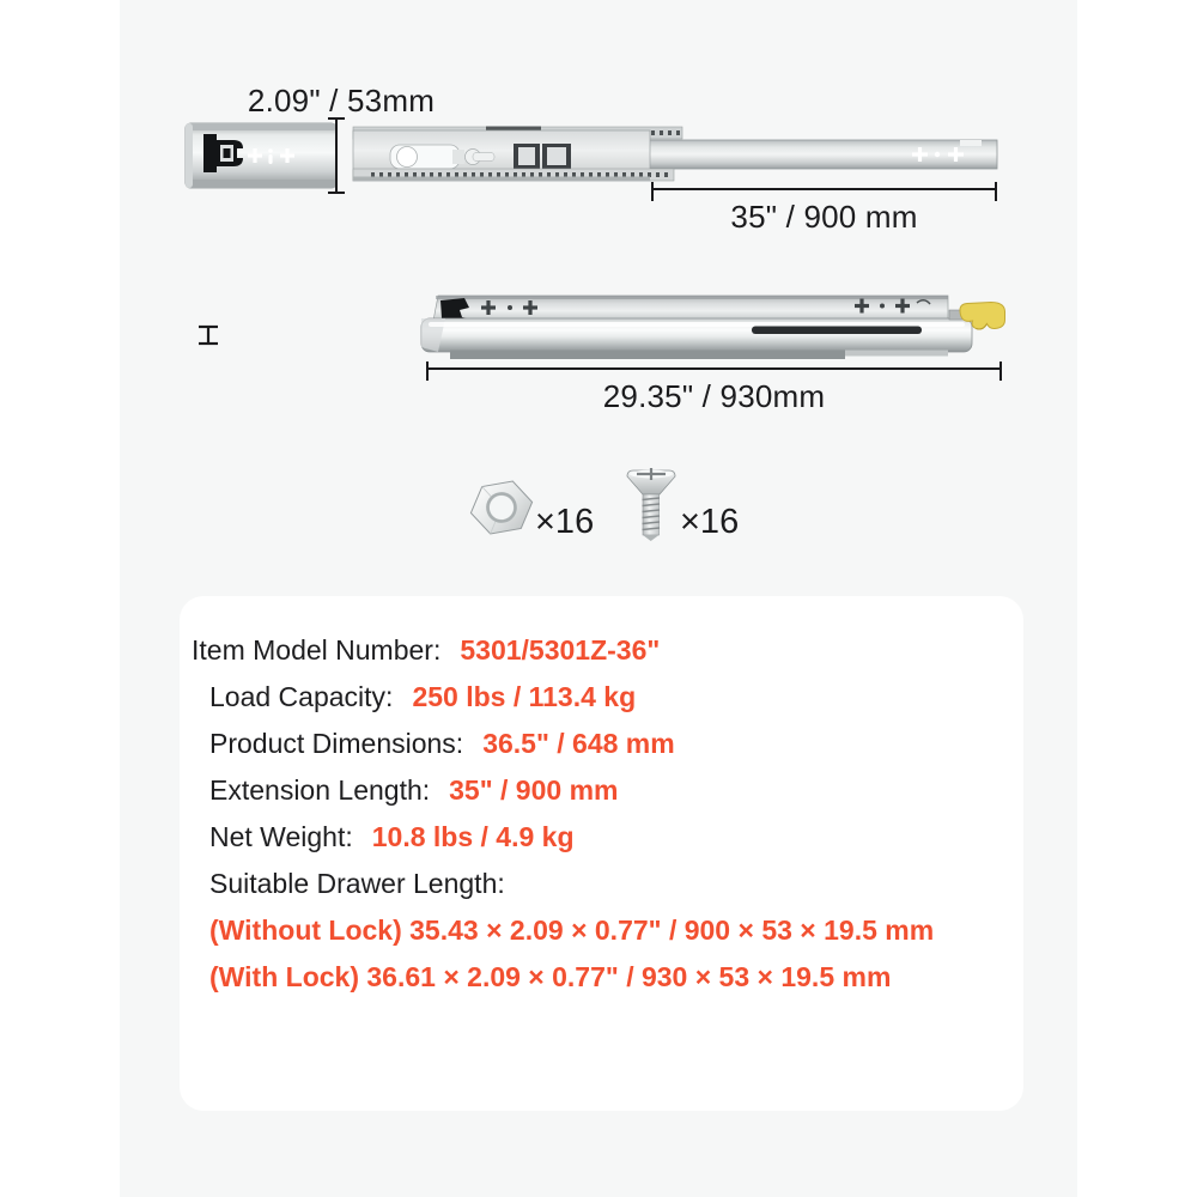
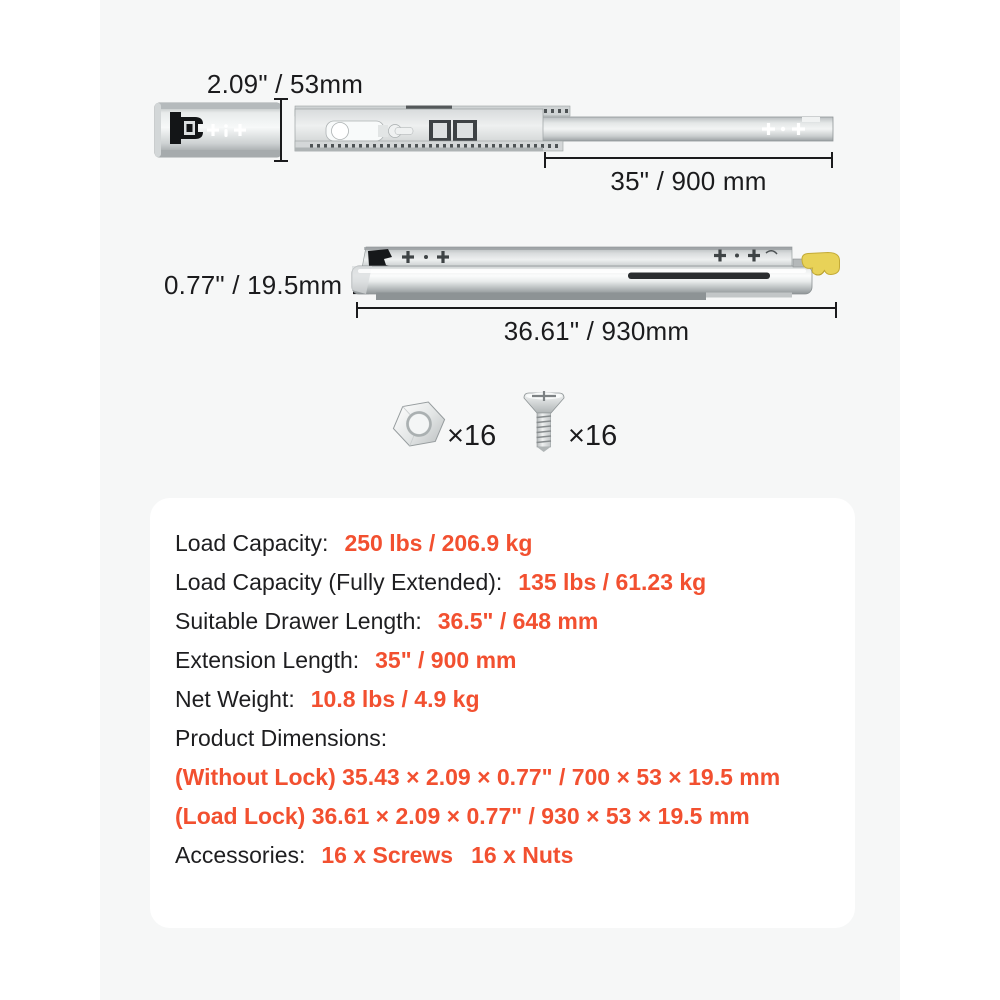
  2.09" / 53mm
  35" / 900 mm
+ 0.77" / 19.5mm
- 29.35" / 930mm
+ 36.61" / 930mm
  ×16
  ×16
- Item Model Number:
- 5301/5301Z-36"
  Load Capacity:
- 250 lbs / 113.4 kg
+ 250 lbs / 206.9 kg
+ Load Capacity (Fully Extended):
+ 135 lbs / 61.23 kg
- Product Dimensions:
+ Suitable Drawer Length:
  36.5" / 648 mm
  Extension Length:
  35" / 900 mm
  Net Weight:
  10.8 lbs / 4.9 kg
- Suitable Drawer Length:
+ Product Dimensions:
- (Without Lock) 35.43 × 2.09 × 0.77" / 900 × 53 × 19.5 mm
+ (Without Lock) 35.43 × 2.09 × 0.77" / 700 × 53 × 19.5 mm
- (With Lock) 36.61 × 2.09 × 0.77" / 930 × 53 × 19.5 mm
+ (Load Lock) 36.61 × 2.09 × 0.77" / 930 × 53 × 19.5 mm
+ Accessories:
+ 16 x Screws
+ 16 x Nuts
